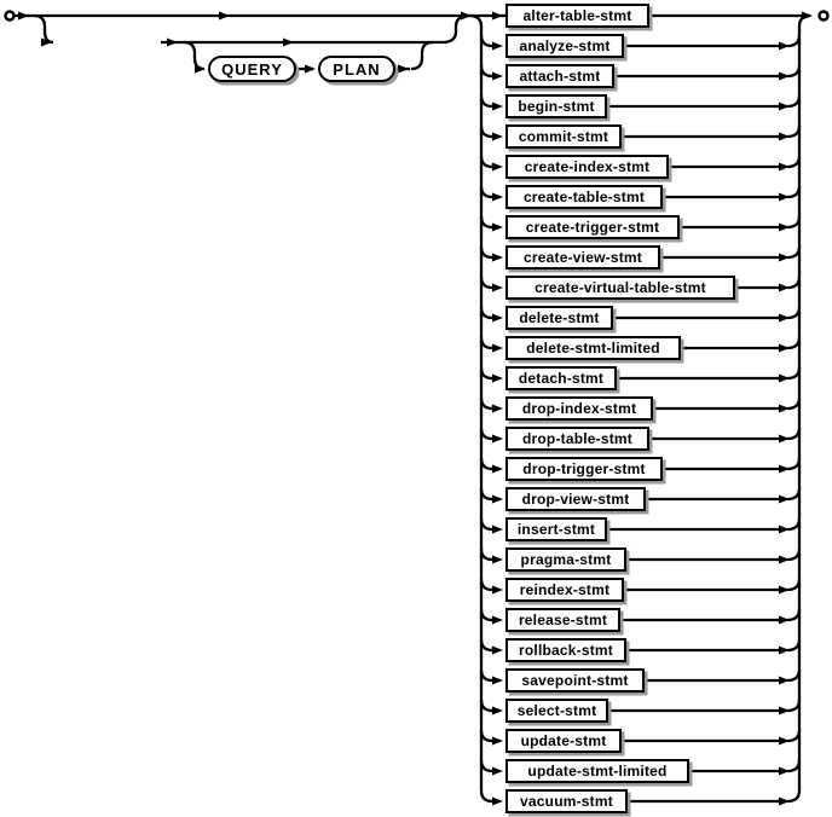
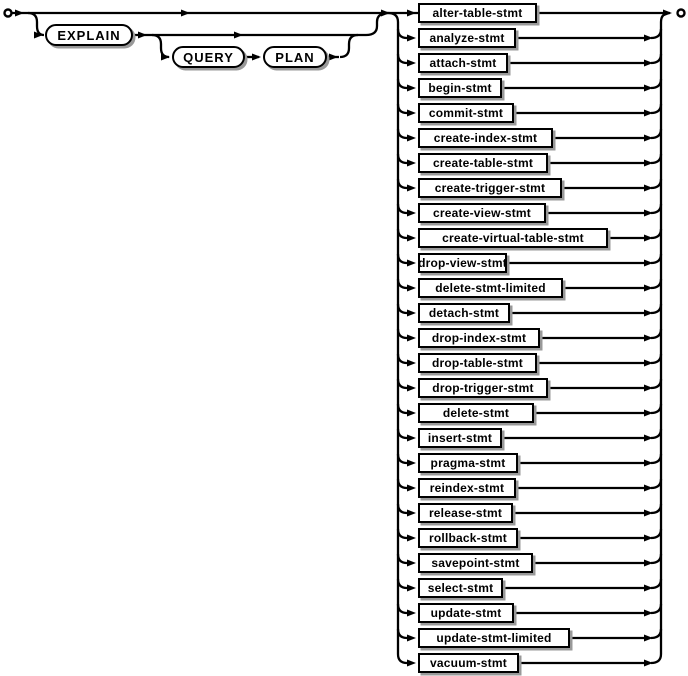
+ EXPLAIN
  QUERY
  PLAN
  alter-table-stmt
  analyze-stmt
  attach-stmt
  begin-stmt
  commit-stmt
  create-index-stmt
  create-table-stmt
  create-trigger-stmt
  create-view-stmt
  create-virtual-table-stmt
- delete-stmt
+ drop-view-stmt
  delete-stmt-limited
  detach-stmt
  drop-index-stmt
  drop-table-stmt
  drop-trigger-stmt
- drop-view-stmt
+ delete-stmt
  insert-stmt
  pragma-stmt
  reindex-stmt
  release-stmt
  rollback-stmt
  savepoint-stmt
  select-stmt
  update-stmt
  update-stmt-limited
  vacuum-stmt
